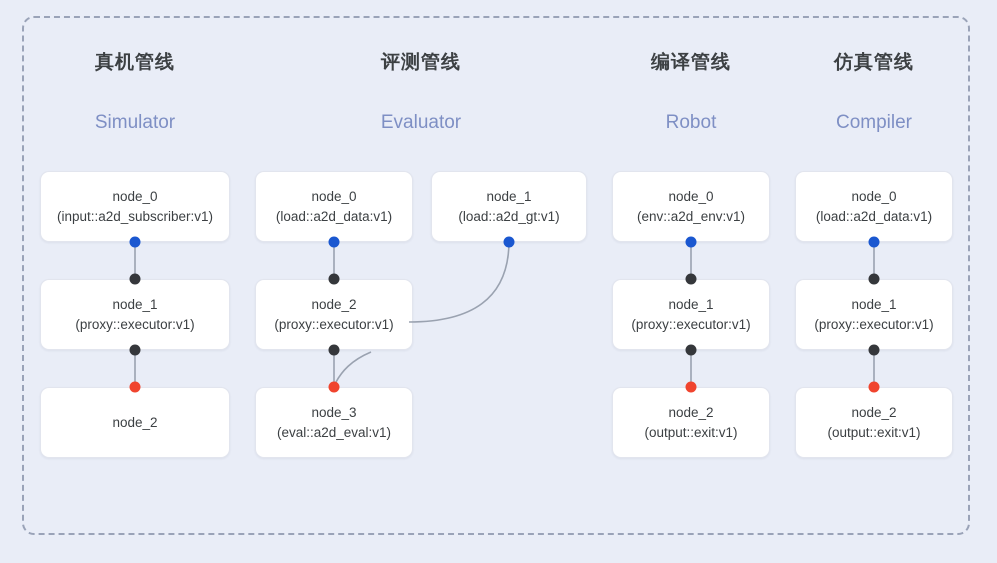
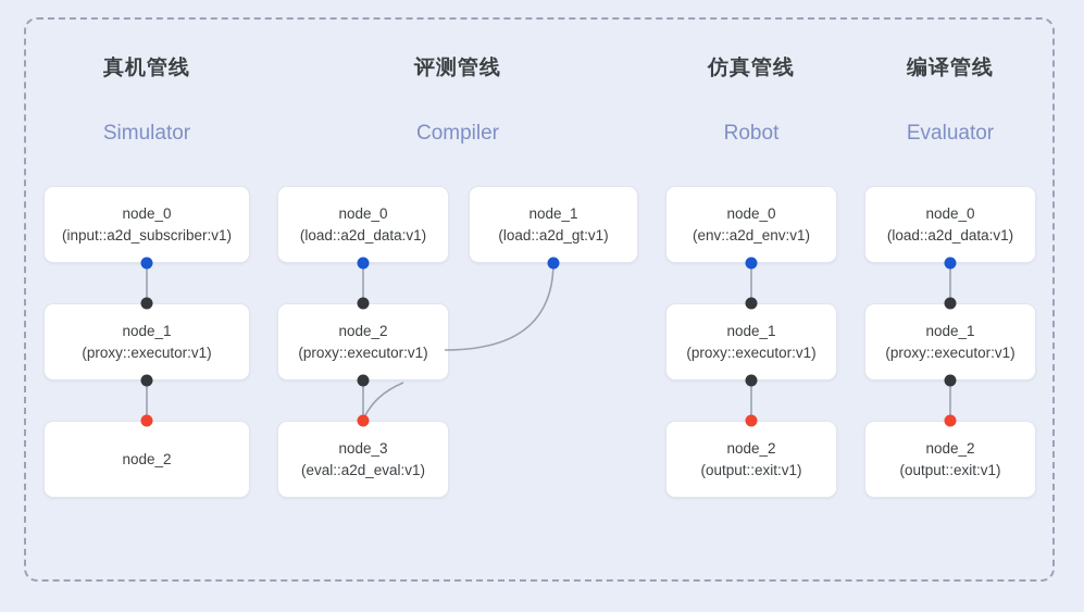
  真机管线
  Simulator
  node_0
  (input::a2d_subscriber:v1)
  node_1
  (proxy::executor:v1)
  node_2
  评测管线
- Evaluator
+ Compiler
  node_0
  (load::a2d_data:v1)
  node_1
  (load::a2d_gt:v1)
  node_2
  (proxy::executor:v1)
  node_3
  (eval::a2d_eval:v1)
- 编译管线
+ 仿真管线
  Robot
  node_0
  (env::a2d_env:v1)
  node_1
  (proxy::executor:v1)
  node_2
  (output::exit:v1)
- 仿真管线
+ 编译管线
- Compiler
+ Evaluator
  node_0
  (load::a2d_data:v1)
  node_1
  (proxy::executor:v1)
  node_2
  (output::exit:v1)
